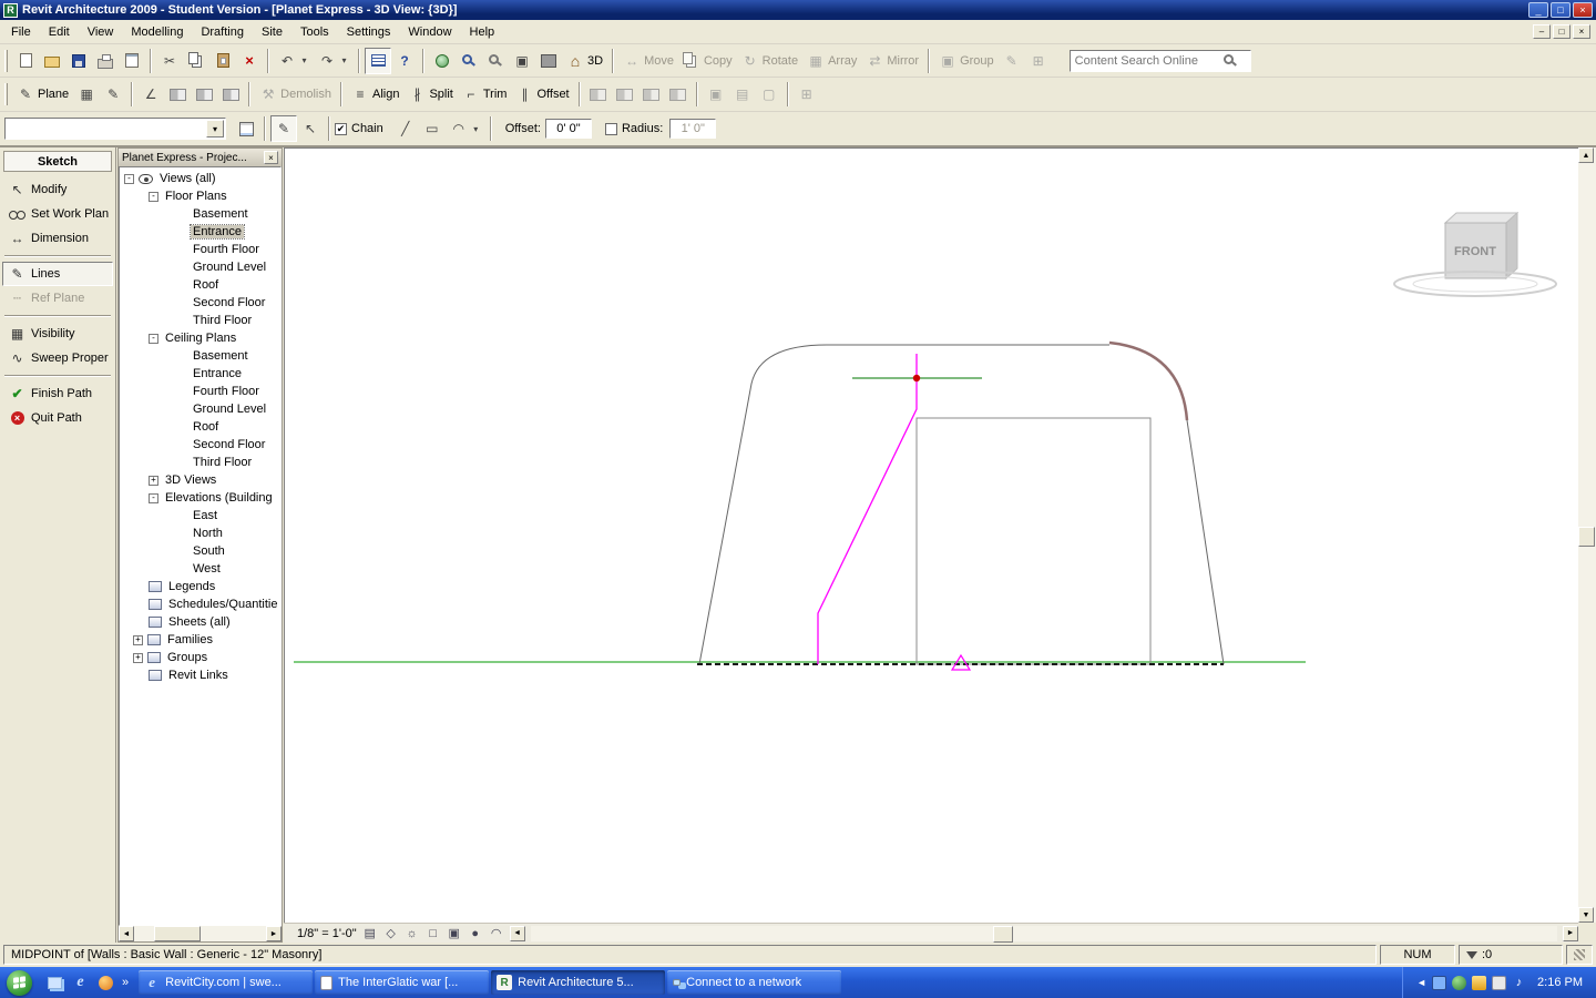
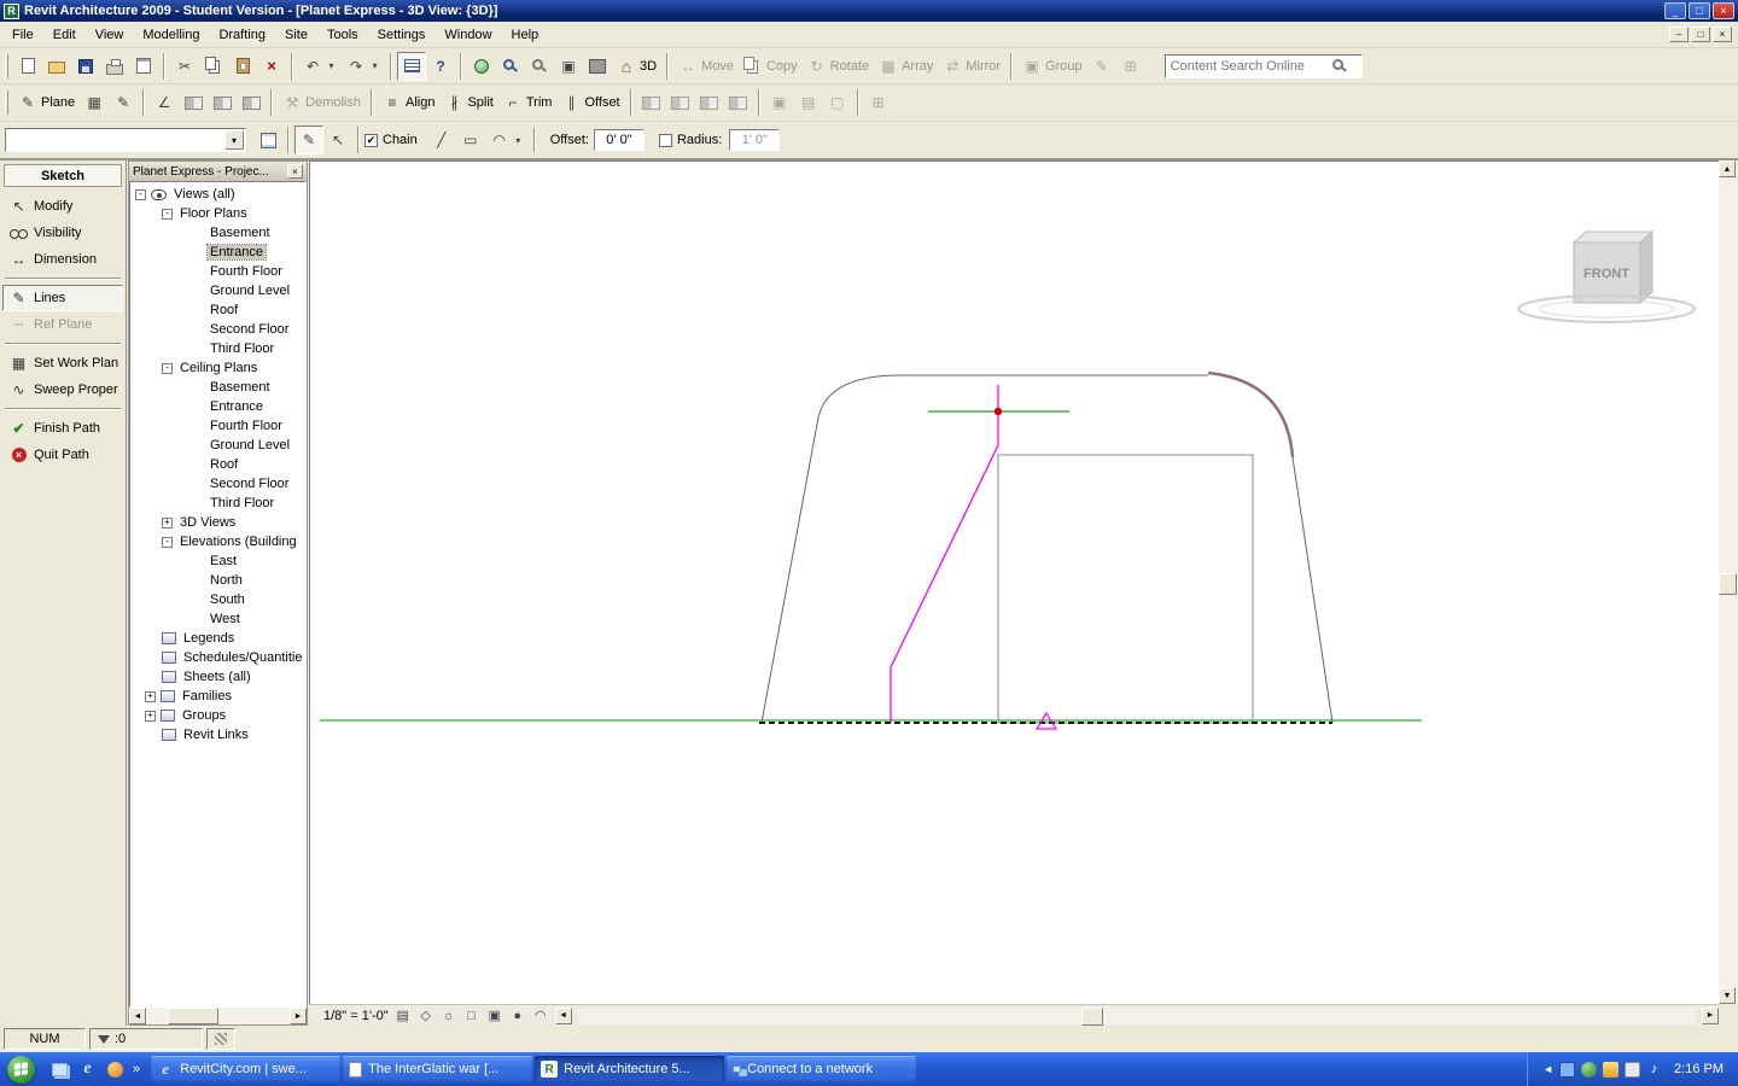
  R
  Revit Architecture 2009 - Student Version - [Planet Express - 3D View: {3D}]
  _
  □
  ×
  File
  Edit
  View
  Modelling
  Drafting
  Site
  Tools
  Settings
  Window
  Help
  –
  □
  ×
  ✂
  ×
  ↶
  ▾
  ↷
  ▾
  ?
  ▣
  ⌂
  3D
  ↔
  Move
  Copy
  ↻
  Rotate
  ▦
  Array
  ⇄
  Mirror
  ▣
  Group
  ✎
  ⊞
  Content Search Online
  ✎
  Plane
  ▦
  ✎
  ∠
  ⚒
  Demolish
  ≡
  Align
  ∦
  Split
  ⌐
  Trim
  ∥
  Offset
  ▣
  ▤
  ▢
  ⊞
  ▾
  ✎
  ↖
  ✔
  Chain
  ╱
  ▭
  ◠
  ▾
  Offset:
  0' 0"
  Radius:
  1' 0"
  Sketch
  ↖
  Modify
- Set Work Plan
+ Visibility
  ↔
  Dimension
  ✎
  Lines
  ┄
  Ref Plane
  ▦
- Visibility
+ Set Work Plan
  ∿
  Sweep Proper
  ✔
  Finish Path
  ×
  Quit Path
  Planet Express - Projec...
  ×
  -
  Views (all)
  -
  Floor Plans
  Basement
  Entrance
  Fourth Floor
  Ground Level
  Roof
  Second Floor
  Third Floor
  -
  Ceiling Plans
  Basement
  Entrance
  Fourth Floor
  Ground Level
  Roof
  Second Floor
  Third Floor
  +
  3D Views
  -
  Elevations (Building
  East
  North
  South
  West
  Legends
  Schedules/Quantitie
  Sheets (all)
  +
  Families
  +
  Groups
  Revit Links
  FRONT
  1/8" = 1'-0"
  ▤
  ◇
  ☼
  □
  ▣
  ●
  ◠
- MIDPOINT of [Walls : Basic Wall : Generic - 12" Masonry]
  NUM
  :0
  e
  »
  e
  RevitCity.com | swe...
  The InterGlatic war [...
  R
  Revit Architecture 5...
  Connect to a network
  ◄
  ♪
  2:16 PM
